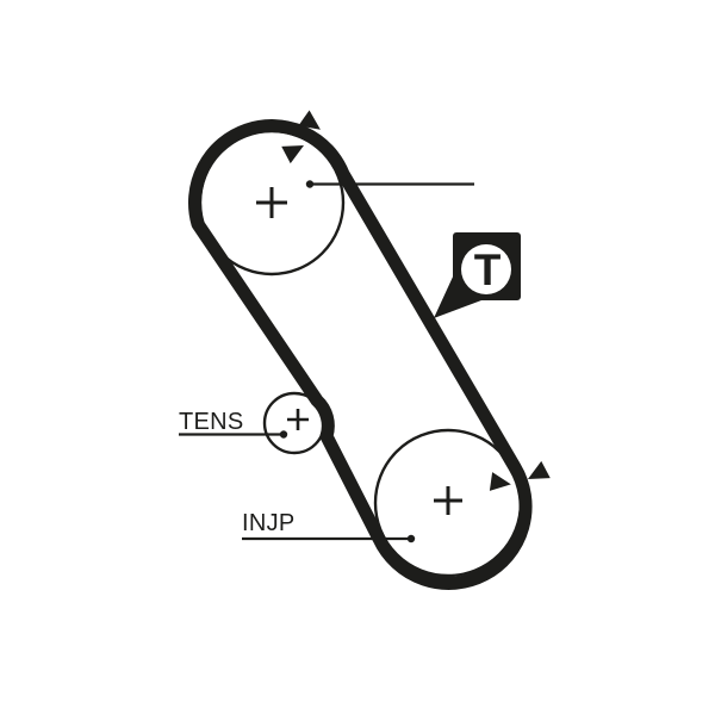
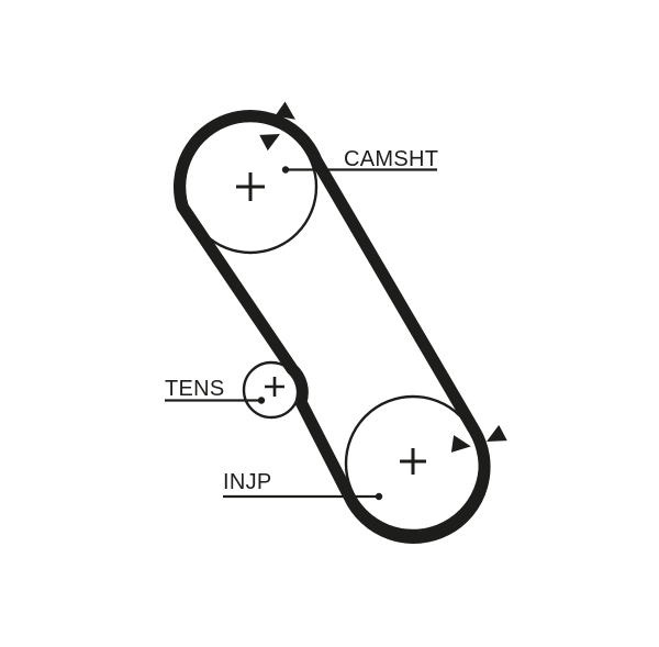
+ CAMSHT
  TENS
  INJP
- T
